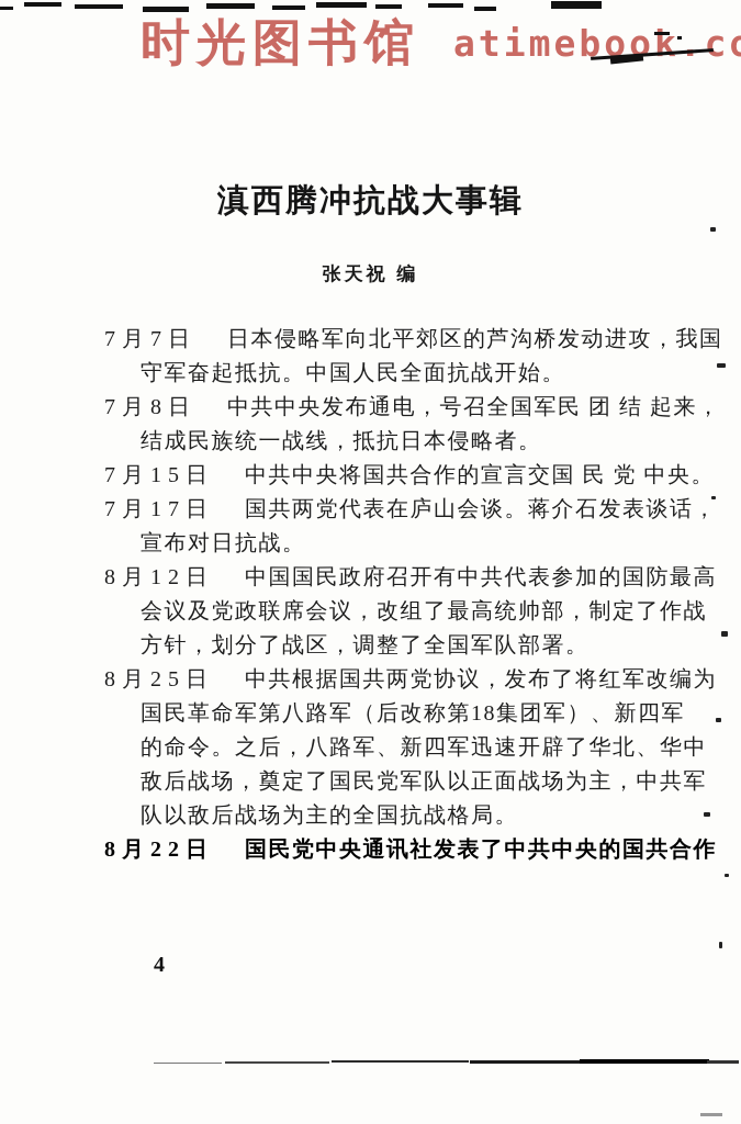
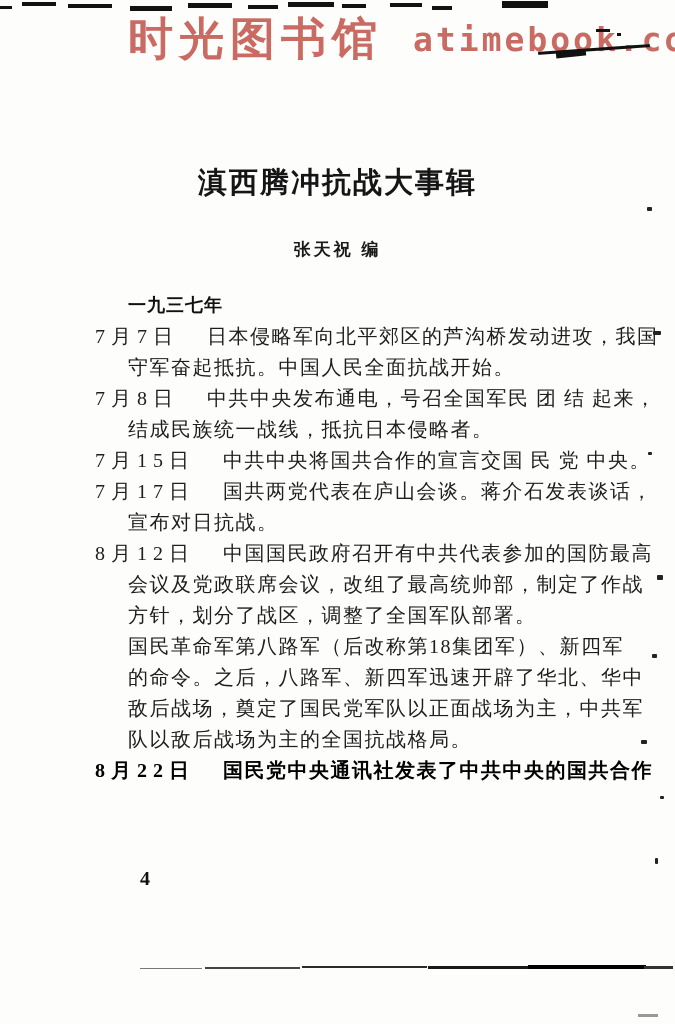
  时光图书馆 atimebook.c
  滇西腾冲抗战大事辑
  张天祝 编
+ 一九三七年
  7月7日 日本侵略军向北平郊区的芦沟桥发动进攻，我国
  守军奋起抵抗。中国人民全面抗战开始。
  7月8日 中共中央发布通电，号召全国军民 团 结 起来，
  结成民族统一战线，抵抗日本侵略者。
  7月15日 中共中央将国共合作的宣言交国 民 党 中央。
  7月17日 国共两党代表在庐山会谈。蒋介石发表谈话，
  宣布对日抗战。
  8月12日 中国国民政府召开有中共代表参加的国防最高
  会议及党政联席会议，改组了最高统帅部，制定了作战
  方针，划分了战区，调整了全国军队部署。
- 8月25日 中共根据国共两党协议，发布了将红军改编为
  国民革命军第八路军（后改称第18集团军）、新四军
  的命令。之后，八路军、新四军迅速开辟了华北、华中
  敌后战场，奠定了国民党军队以正面战场为主，中共军
  队以敌后战场为主的全国抗战格局。
  8月22日 国民党中央通讯社发表了中共中央的国共合作
  4
